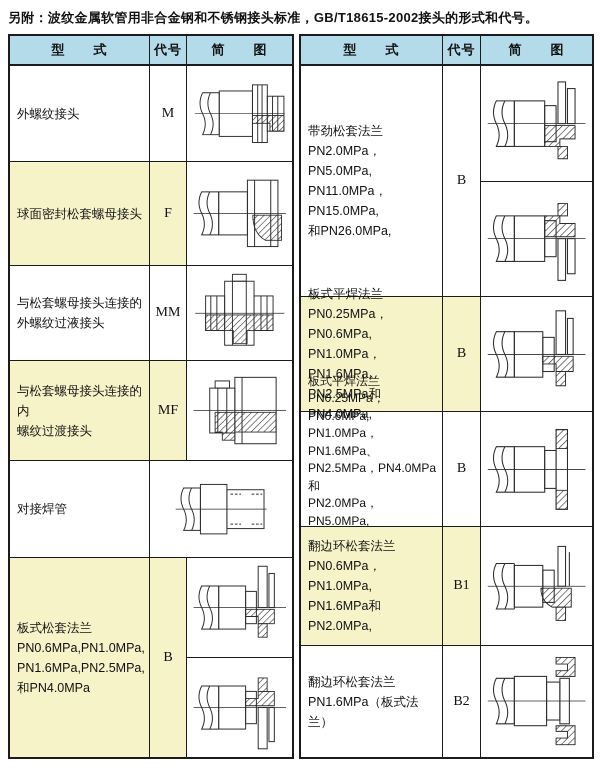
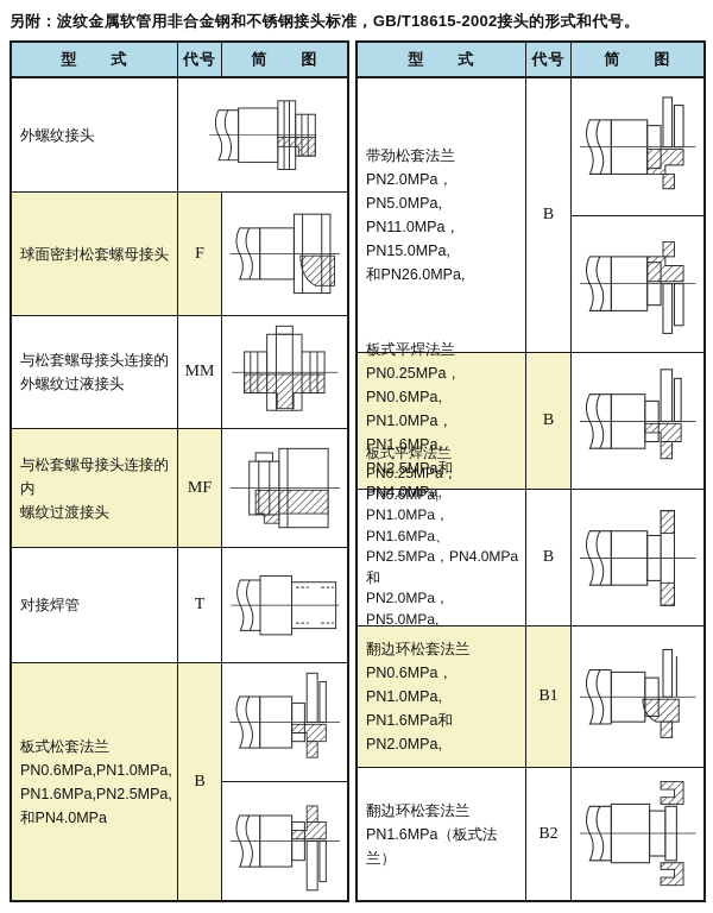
  另附：波纹金属软管用非合金钢和不锈钢接头标准，GB/T18615-2002接头的形式和代号。
  型 式
  代号
  简 图
  外螺纹接头
- M
  球面密封松套螺母接头
  F
  与松套螺母接头连接的
  外螺纹过液接头
  MM
  与松套螺母接头连接的内
  螺纹过渡接头
  MF
  对接焊管
+ T
  板式松套法兰
  PN0.6MPa,PN1.0MPa,
  PN1.6MPa,PN2.5MPa,
  和PN4.0MPa
  B
  型 式
  代号
  简 图
  带劲松套法兰
  PN2.0MPa，PN5.0MPa,
  PN11.0MPa，PN15.0MPa,
  和PN26.0MPa,
  B
  板式平焊法兰
  PN0.25MPa，PN0.6MPa,
  PN1.0MPa，PN1.6MPa,
  B
  板式平焊法兰
  PN0.25MPa，PN0.6MPa,
  PN1.0MPa，PN1.6MPa、
  PN2.5MPa，PN4.0MPa和
  PN2.0MPa，PN5.0MPa,
  B
  翻边环松套法兰
  PN0.6MPa，PN1.0MPa,
  PN1.6MPa和PN2.0MPa,
  B1
  翻边环松套法兰
  PN1.6MPa（板式法兰）
  B2
